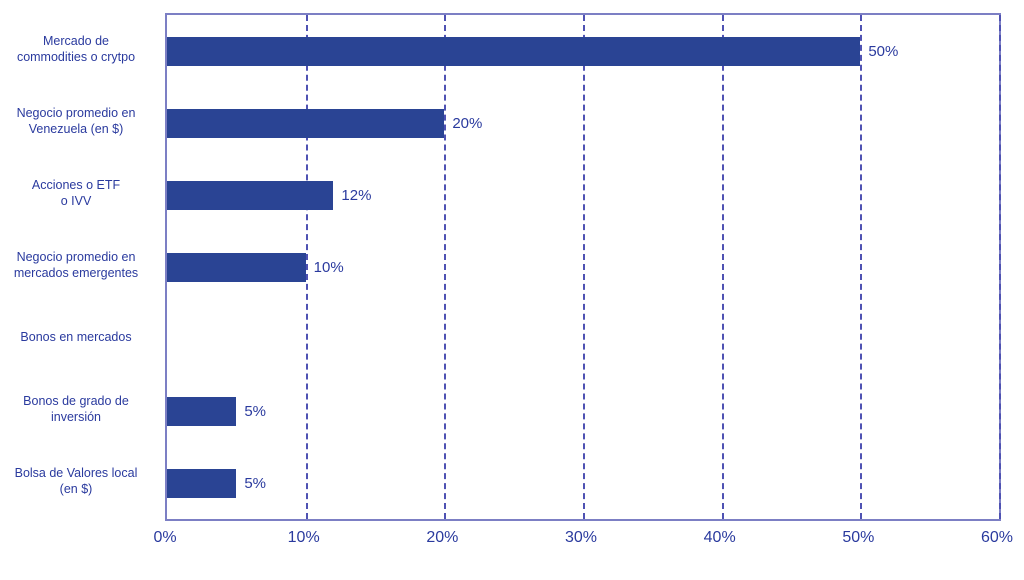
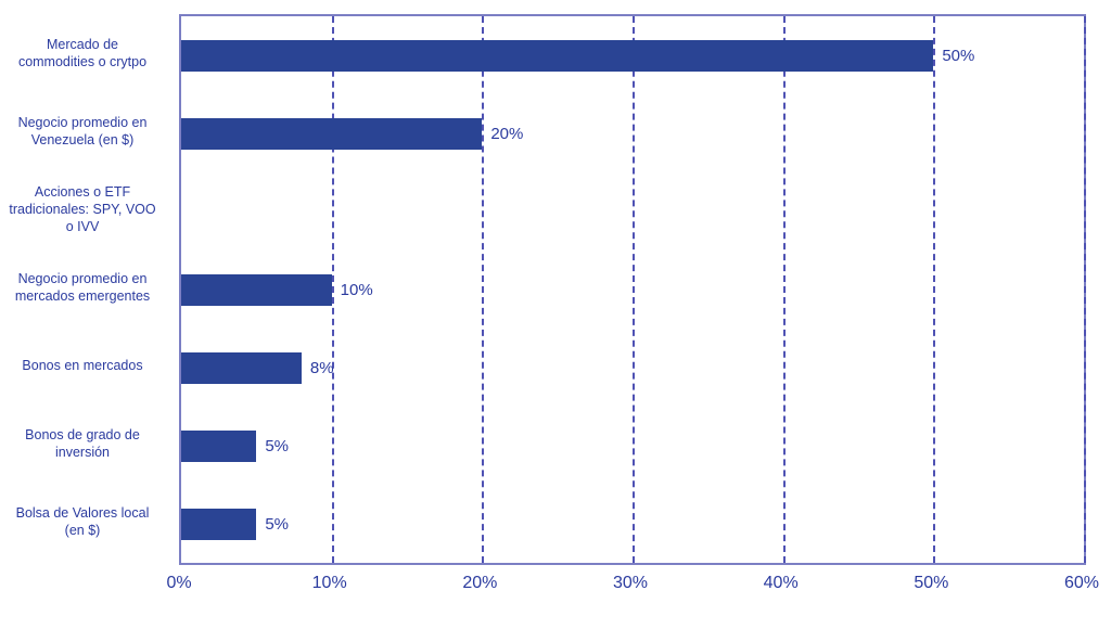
  Mercado de
  commodities o crytpo
  Negocio promedio en
  Venezuela (en $)
  Acciones o ETF
+ tradicionales: SPY, VOO
  o IVV
  Negocio promedio en
  mercados emergentes
  Bonos en mercados
  Bonos de grado de
  inversión
  Bolsa de Valores local
  (en $)
  50%
  20%
- 12%
  10%
+ 8%
  5%
  5%
  0%
  10%
  20%
  30%
  40%
  50%
  60%
